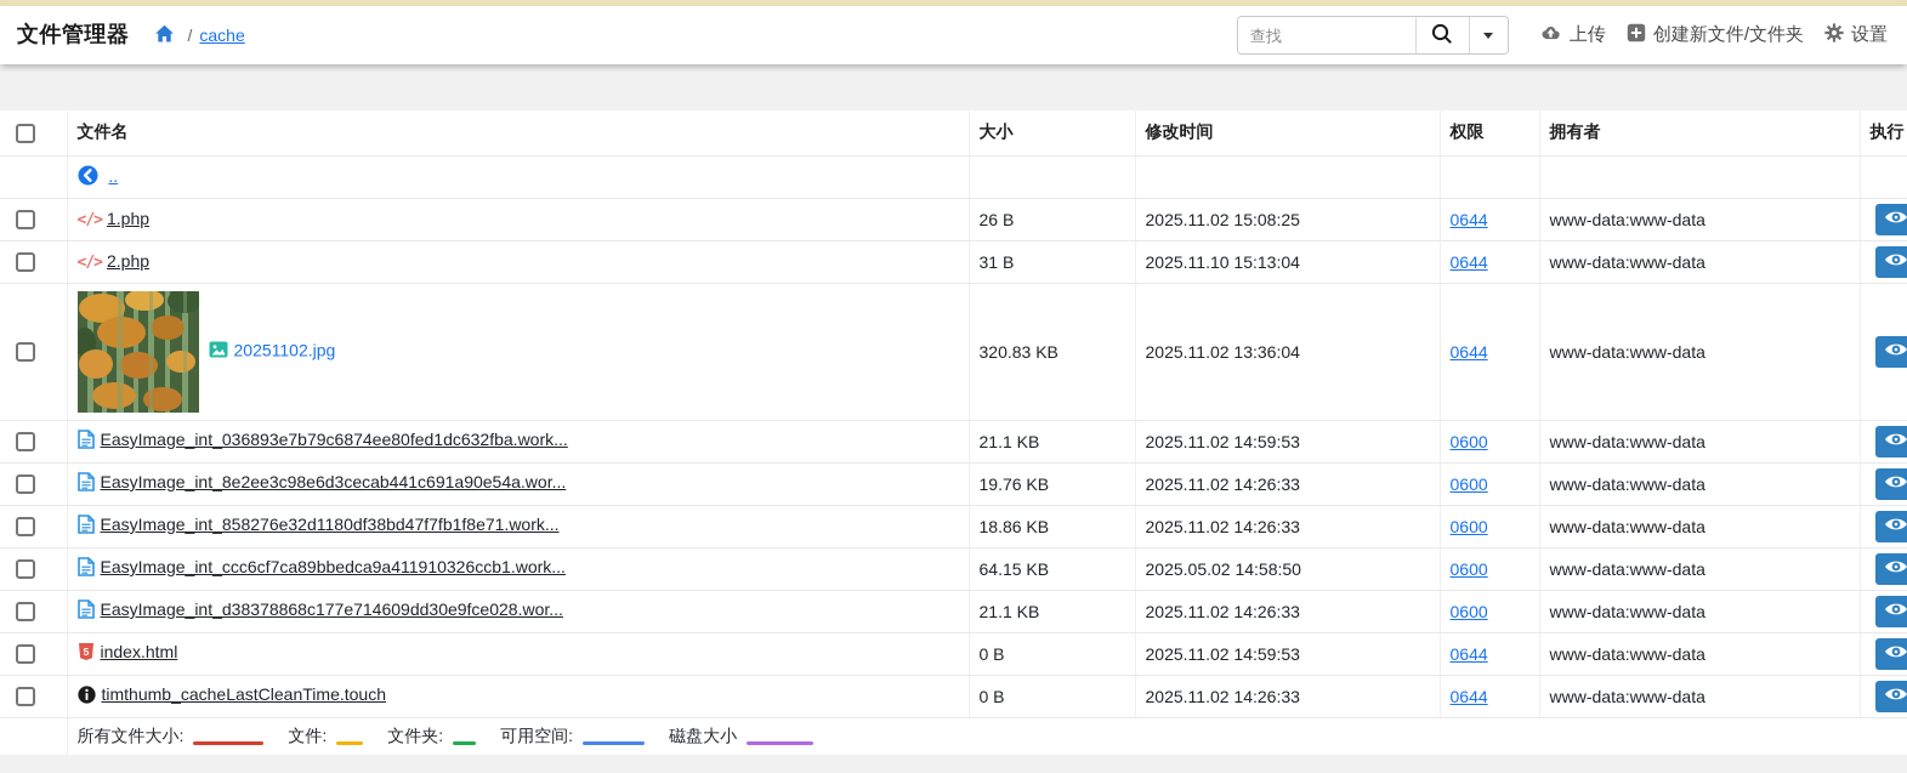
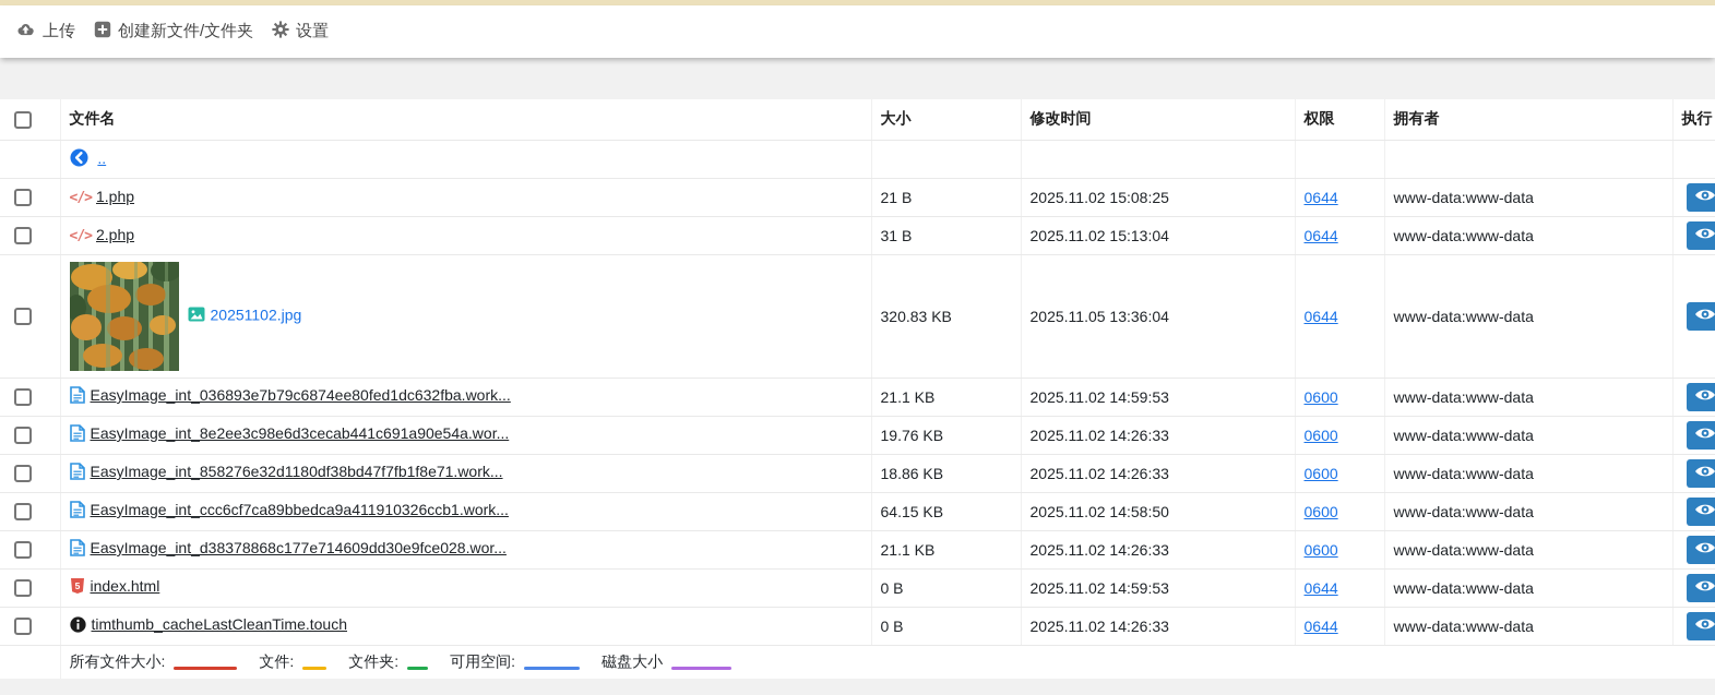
- 文件管理器
- /
- cache
- 查找
  上传
  创建新文件/文件夹
  设置
  	文件名	大小	修改时间	权限	拥有者	执行
  	..
- 	</> 1.php	26 B	2025.11.02 15:08:25	0644	www-data:www-data
+ 	</> 1.php	21 B	2025.11.02 15:08:25	0644	www-data:www-data
- 	</> 2.php	31 B	2025.11.10 15:13:04	0644	www-data:www-data
+ 	</> 2.php	31 B	2025.11.02 15:13:04	0644	www-data:www-data
- 	20251102.jpg	320.83 KB	2025.11.02 13:36:04	0644	www-data:www-data
+ 	20251102.jpg	320.83 KB	2025.11.05 13:36:04	0644	www-data:www-data
  	EasyImage_int_036893e7b79c6874ee80fed1dc632fba.work...	21.1 KB	2025.11.02 14:59:53	0600	www-data:www-data
  	EasyImage_int_8e2ee3c98e6d3cecab441c691a90e54a.wor...	19.76 KB	2025.11.02 14:26:33	0600	www-data:www-data
  	EasyImage_int_858276e32d1180df38bd47f7fb1f8e71.work...	18.86 KB	2025.11.02 14:26:33	0600	www-data:www-data
- 	EasyImage_int_ccc6cf7ca89bbedca9a411910326ccb1.work...	64.15 KB	2025.05.02 14:58:50	0600	www-data:www-data
+ 	EasyImage_int_ccc6cf7ca89bbedca9a411910326ccb1.work...	64.15 KB	2025.11.02 14:58:50	0600	www-data:www-data
  	EasyImage_int_d38378868c177e714609dd30e9fce028.wor...	21.1 KB	2025.11.02 14:26:33	0600	www-data:www-data
  	5 index.html	0 B	2025.11.02 14:59:53	0644	www-data:www-data
  	timthumb_cacheLastCleanTime.touch	0 B	2025.11.02 14:26:33	0644	www-data:www-data
  	所有文件大小: 文件: 文件夹: 可用空间: 磁盘大小
